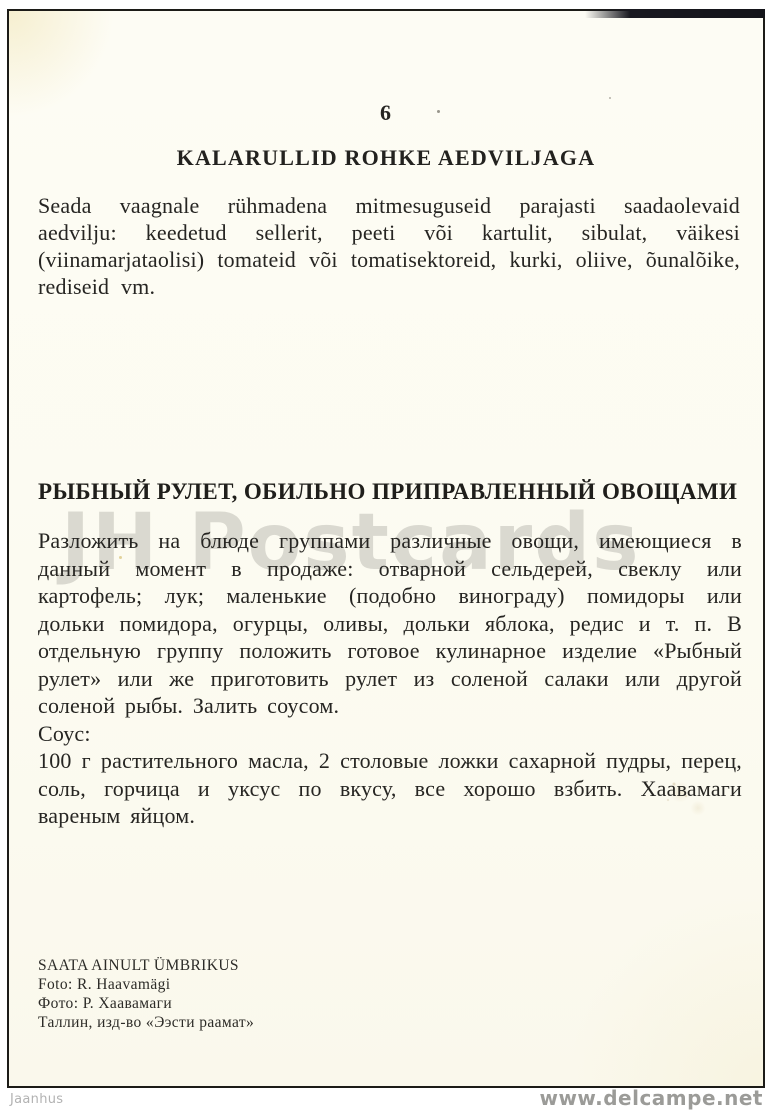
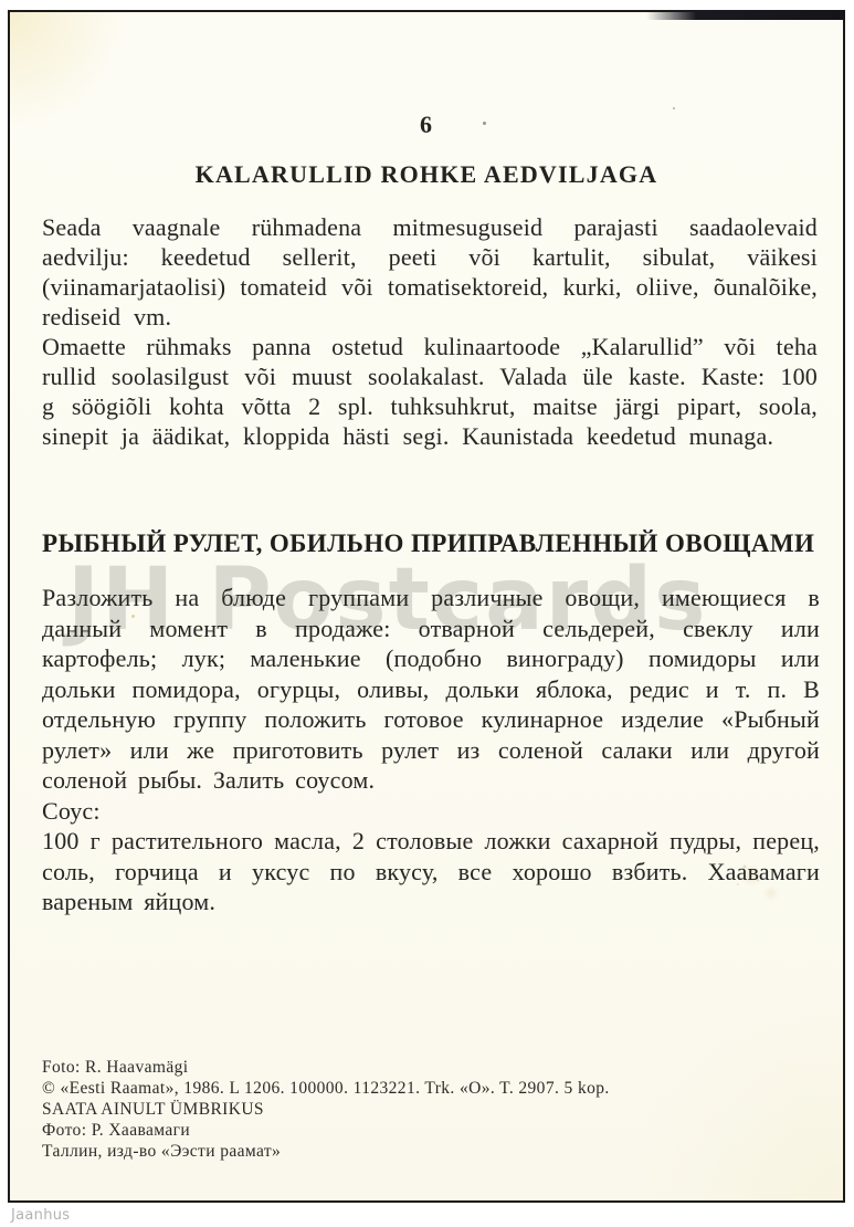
  JH Postcards
  6
  KALARULLID ROHKE AEDVILJAGA
  Seada vaagnale rühmadena mitmesuguseid parajasti saadaolevaid aedvilju: keedetud sellerit, peeti või kartulit, sibulat, väikesi (viinamarjataolisi) tomateid või tomatisektoreid, kurki, oliive, õunalõike, rediseid vm.
+ Omaette rühmaks panna ostetud kulinaartoode „Kalarullid” või teha rullid soolasilgust või muust soolakalast. Valada üle kaste. Kaste: 100 g söögiõli kohta võtta 2 spl. tuhksuhkrut, maitse järgi pipart, soola, sinepit ja äädikat, kloppida hästi segi. Kaunistada keedetud munaga.
  РЫБНЫЙ РУЛЕТ, ОБИЛЬНО ПРИПРАВЛЕННЫЙ ОВОЩАМИ
  Разложить на блюде группами различные овощи, имеющиеся в данный момент в продаже: отварной сельдерей, свеклу или картофель; лук; маленькие (подобно винограду) помидоры или дольки помидора, огурцы, оливы, дольки яблока, редис и т. п. В отдельную группу положить готовое кулинарное изделие «Рыбный рулет» или же приготовить рулет из соленой салаки или другой соленой рыбы. Залить соусом.
  Соус:
  100 г растительного масла, 2 столовые ложки сахарной пудры, перец, соль, горчица и уксус по вкусу, все хорошо взбить. Хаавамаги вареным яйцом.
- SAATA AINULT ÜMBRIKUS
+ Foto: R. Haavamägi
+ © «Eesti Raamat», 1986. L 1206. 100000. 1123221. Trk. «O». T. 2907. 5 kop.
- Foto: R. Haavamägi
+ SAATA AINULT ÜMBRIKUS
  Фото: Р. Хаавамаги
  Таллин, изд-во «Ээсти раамат»
  Jaanhus
- www.delcampe.net
